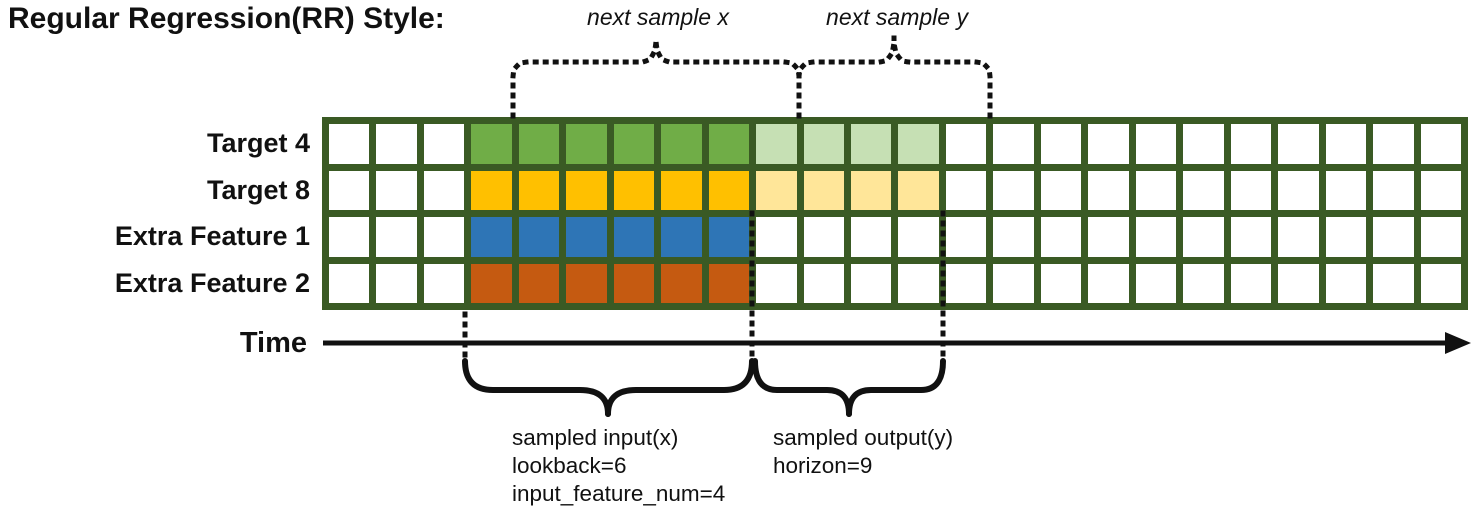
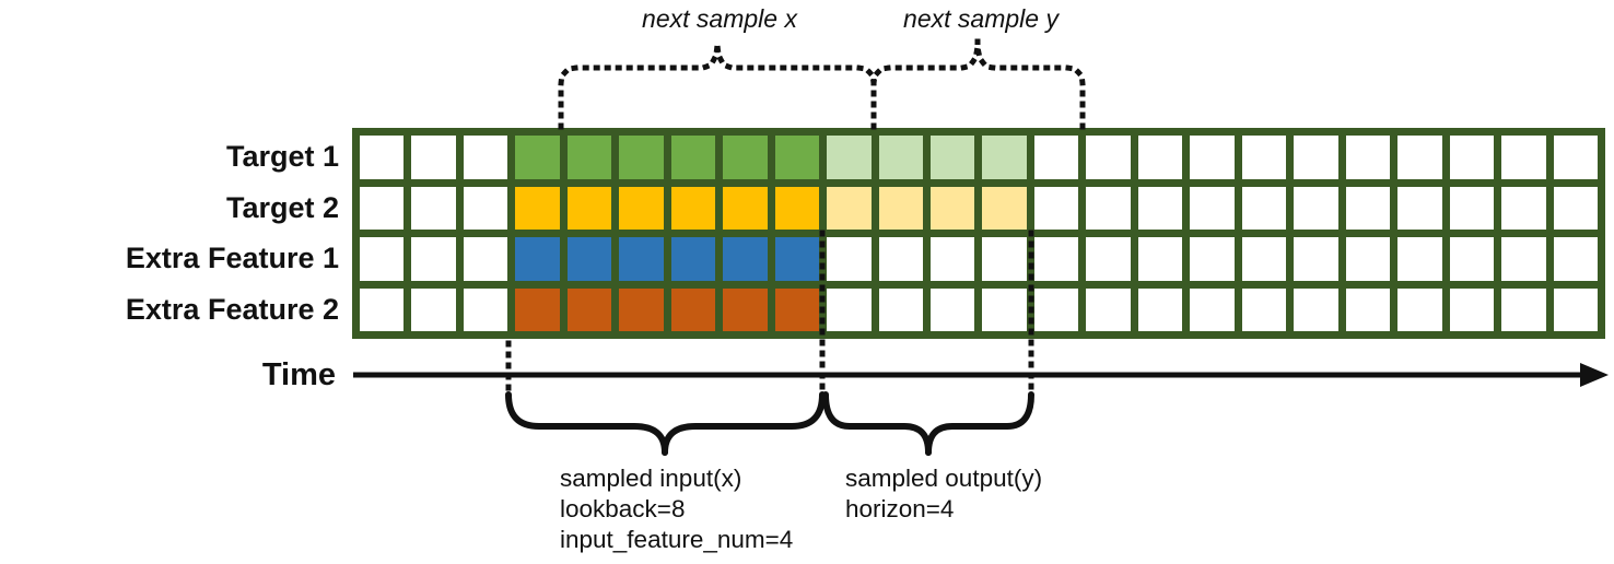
- Regular Regression(RR) Style:
  next sample x
  next sample y
- Target 4
+ Target 1
- Target 8
+ Target 2
  Extra Feature 1
  Extra Feature 2
  Time
  sampled input(x)
- lookback=6
+ lookback=8
  input_feature_num=4
  sampled output(y)
- horizon=9
+ horizon=4
